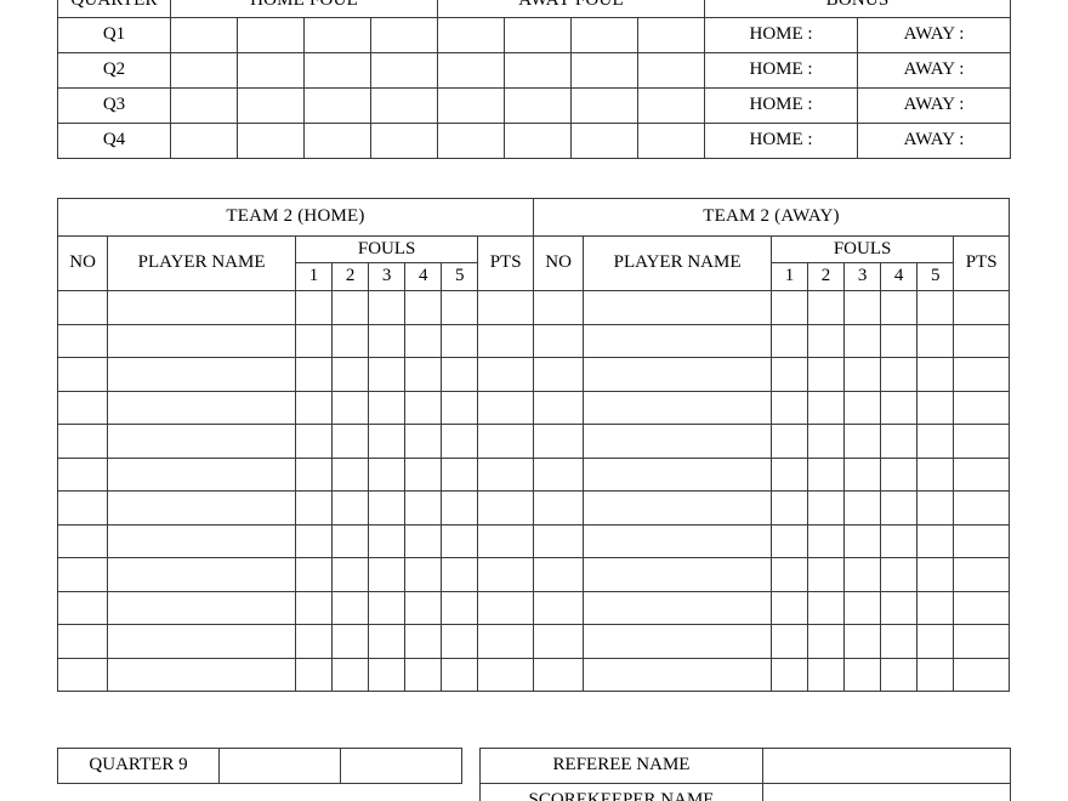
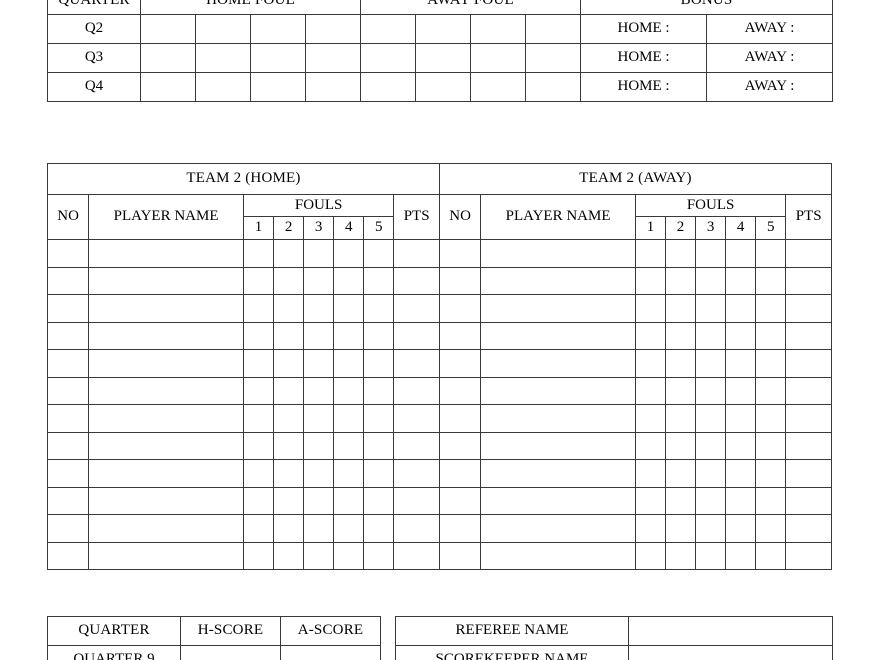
- Q1									HOME :	AWAY :
  Q2									HOME :	AWAY :
  Q3									HOME :	AWAY :
  Q4									HOME :	AWAY :
  TEAM 2 (HOME)	TEAM 2 (AWAY)
  NO	PLAYER NAME	FOULS	PTS	NO	PLAYER NAME	FOULS	PTS
  1	2	3	4	5	1	2	3	4	5
+ QUARTER	H-SCORE	A-SCORE
  QUARTER 9
  REFEREE NAME
  SCOREKEEPER NAME
